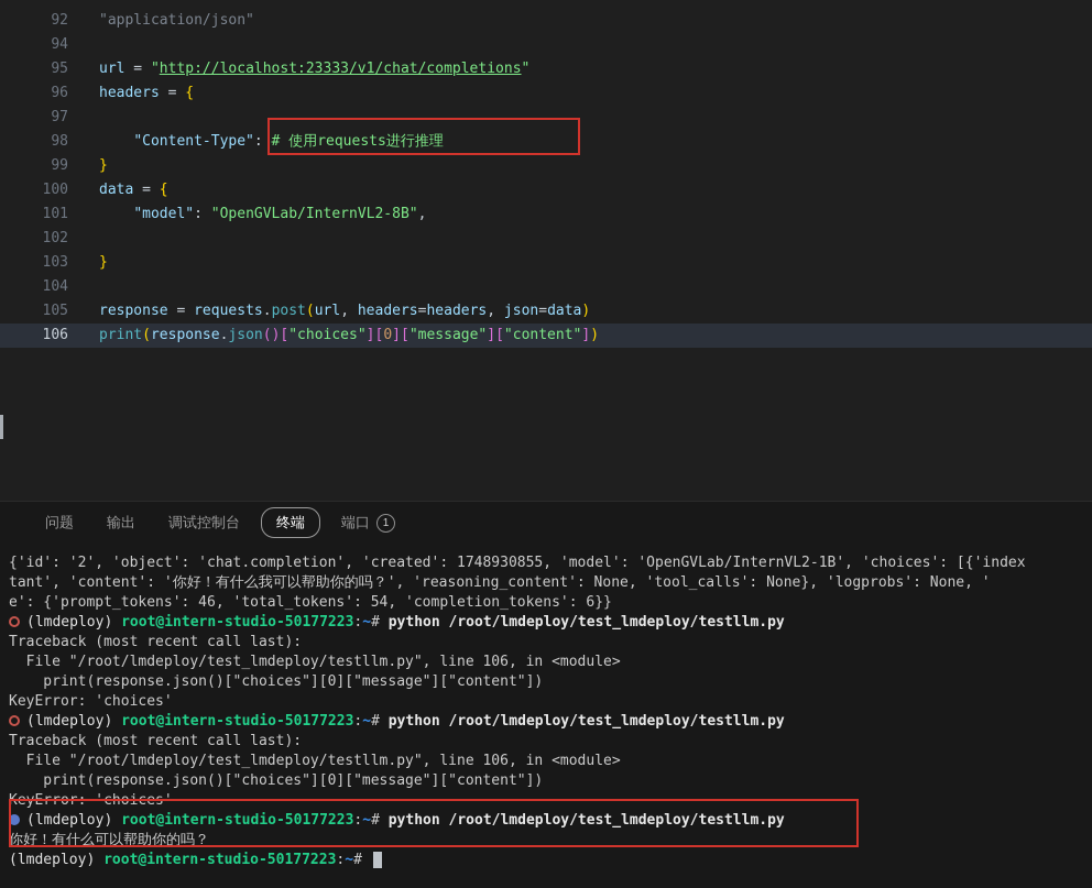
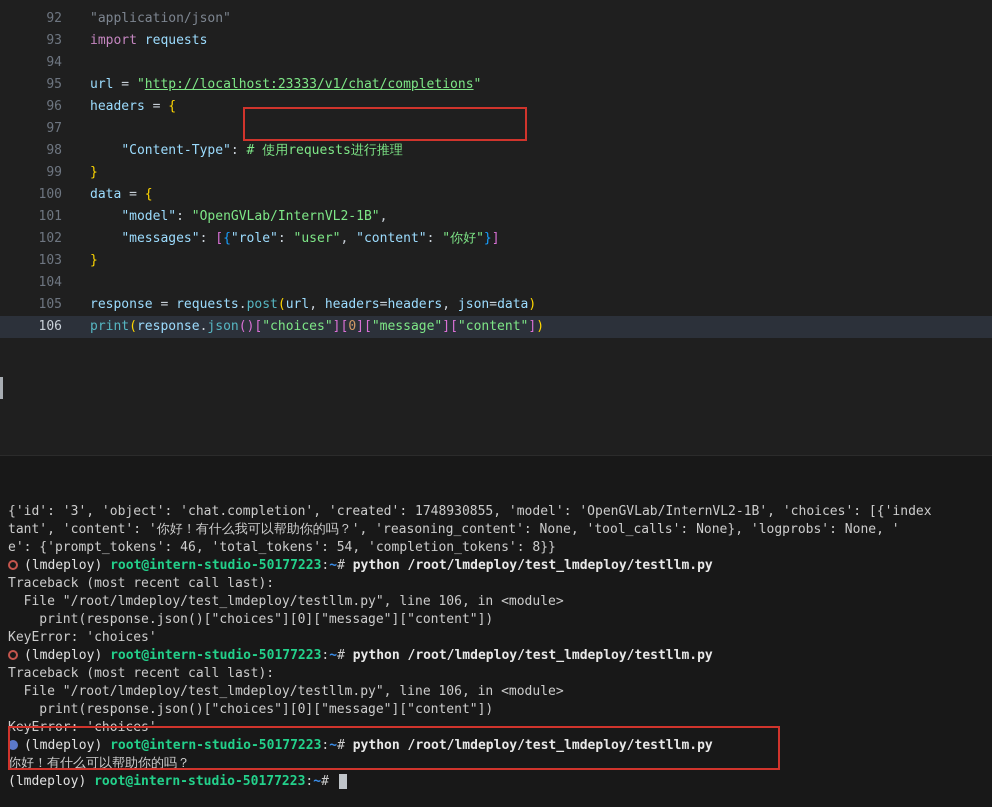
  92
  "application/json"
+ 93
+ import requests
  94
  95
  url = "http://localhost:23333/v1/chat/completions"
  96
  headers = {
  97
  98
  "Content-Type": # 使用requests进行推理
  99
  }
  100
  data = {
  101
- "model": "OpenGVLab/InternVL2-8B",
+ "model": "OpenGVLab/InternVL2-1B",
  102
+ "messages": [{"role": "user", "content": "你好"}]
  103
  }
  104
  105
  response = requests.post(url, headers=headers, json=data)
  106
  print(response.json()["choices"][0]["message"]["content"])
- 问题
- 输出
- 调试控制台
- 终端
- 端口
- 1
- {'id': '2', 'object': 'chat.completion', 'created': 1748930855, 'model': 'OpenGVLab/InternVL2-1B', 'choices': [{'index
+ {'id': '3', 'object': 'chat.completion', 'created': 1748930855, 'model': 'OpenGVLab/InternVL2-1B', 'choices': [{'index
  tant', 'content': '你好！有什么我可以帮助你的吗？', 'reasoning_content': None, 'tool_calls': None}, 'logprobs': None, '
- e': {'prompt_tokens': 46, 'total_tokens': 54, 'completion_tokens': 6}}
+ e': {'prompt_tokens': 46, 'total_tokens': 54, 'completion_tokens': 8}}
  (lmdeploy)
  root@intern-studio-50177223
  :
  ~
  #
  python /root/lmdeploy/test_lmdeploy/testllm.py
  Traceback (most recent call last):
  File "/root/lmdeploy/test_lmdeploy/testllm.py", line 106, in <module>
  print(response.json()["choices"][0]["message"]["content"])
  KeyError: 'choices'
  (lmdeploy)
  root@intern-studio-50177223
  :
  ~
  #
  python /root/lmdeploy/test_lmdeploy/testllm.py
  Traceback (most recent call last):
  File "/root/lmdeploy/test_lmdeploy/testllm.py", line 106, in <module>
  print(response.json()["choices"][0]["message"]["content"])
  KeyError: 'choices'
  (lmdeploy)
  root@intern-studio-50177223
  :
  ~
  #
  python /root/lmdeploy/test_lmdeploy/testllm.py
  你好！有什么可以帮助你的吗？
  (lmdeploy)
  root@intern-studio-50177223
  :
  ~
  #
